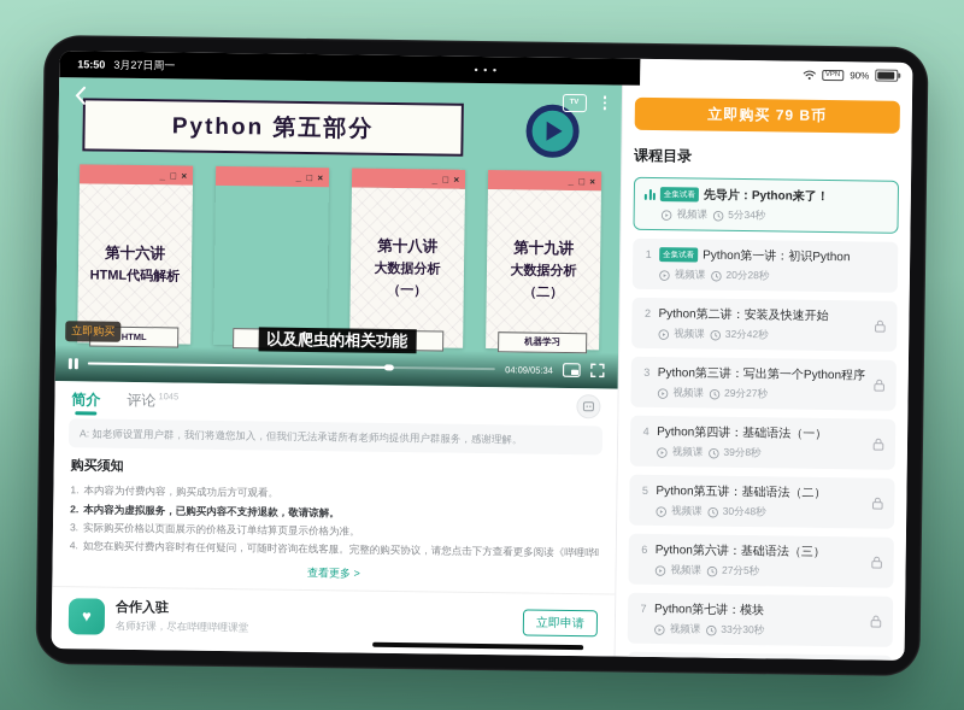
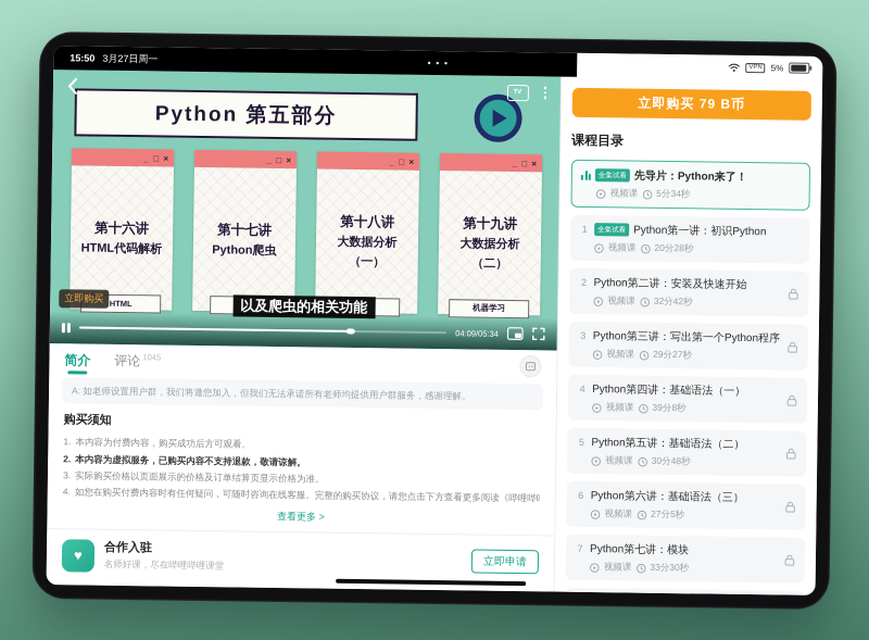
  15:50
  3月27日周一
  • • •
- 90%
+ 5%
  Python 第五部分
  _ □ ×
  第十六讲
  HTML代码解析
  HTML
  _ □ ×
+ 第十七讲
+ Python爬虫
  _ □ ×
  第十八讲
  大数据分析
  （一）
  _ □ ×
  第十九讲
  大数据分析
  （二）
  机器学习
  立即购买
  以及爬虫的相关功能
  04:09/05:34
  简介
  评论 1045
  A: 如老师设置用户群，我们将邀您加入，但我们无法承诺所有老师均提供用户群服务，感谢理解。
  购买须知
  1. 本内容为付费内容，购买成功后方可观看。
  2. 本内容为虚拟服务，已购买内容不支持退款，敬请谅解。
  3. 实际购买价格以页面展示的价格及订单结算页显示价格为准。
  4. 如您在购买付费内容时有任何疑问，可随时咨询在线客服。完整的购买协议，请您点击下方查看更多阅读《哔哩哔
  查看更多 >
  ♥
  合作入驻
  名师好课，尽在哔哩哔哩课堂
  立即申请
  立即购买 79 B币
  课程目录
  先导片：Python来了！
  视频课
  5分34秒
  1
  Python第一讲：初识Python
  视频课
  20分28秒
  2
  Python第二讲：安装及快速开始
  视频课
  32分42秒
  3
  Python第三讲：写出第一个Python程序
  视频课
  29分27秒
  4
  Python第四讲：基础语法（一）
  视频课
  39分8秒
  5
  Python第五讲：基础语法（二）
  视频课
  30分48秒
  6
  Python第六讲：基础语法（三）
  视频课
  27分5秒
  7
  Python第七讲：模块
  视频课
  33分30秒
